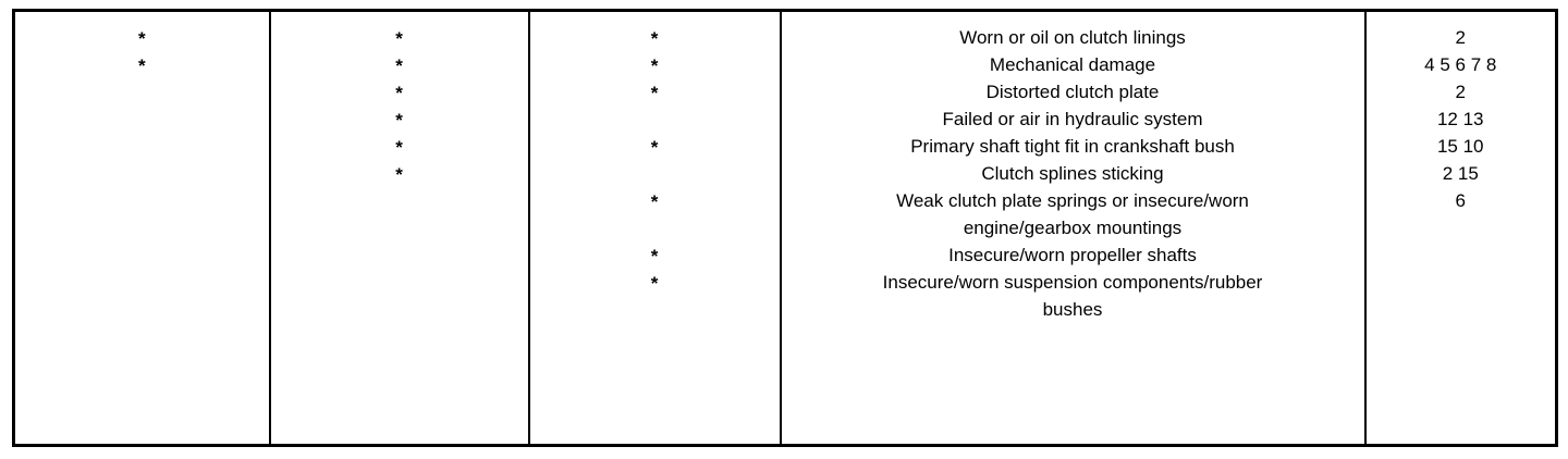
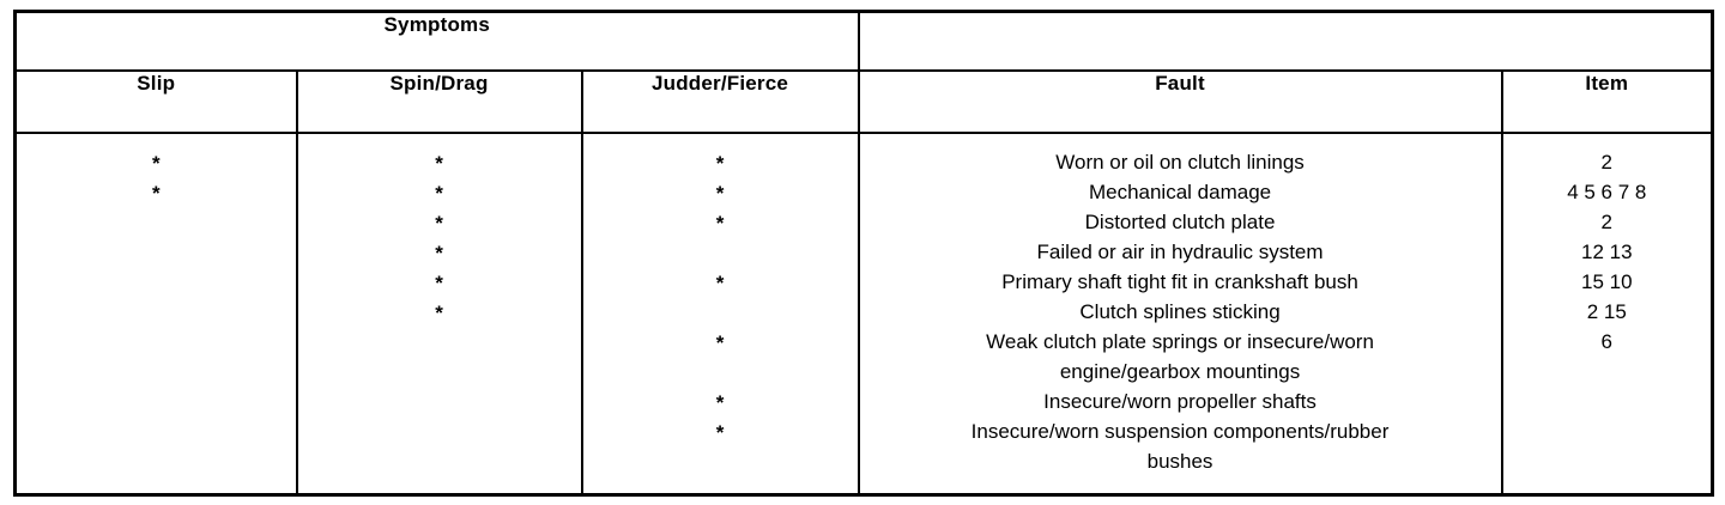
+ Symptoms
+ Slip	Spin/Drag	Judder/Fierce	Fault	Item
  **	******	*******	Worn or oil on clutch liningsMechanical damageDistorted clutch plateFailed or air in hydraulic systemPrimary shaft tight fit in crankshaft bushClutch splines stickingWeak clutch plate springs or insecure/wornengine/gearbox mountingsInsecure/worn propeller shaftsInsecure/worn suspension components/rubberbushes	24 5 6 7 8212 1315 102 156
